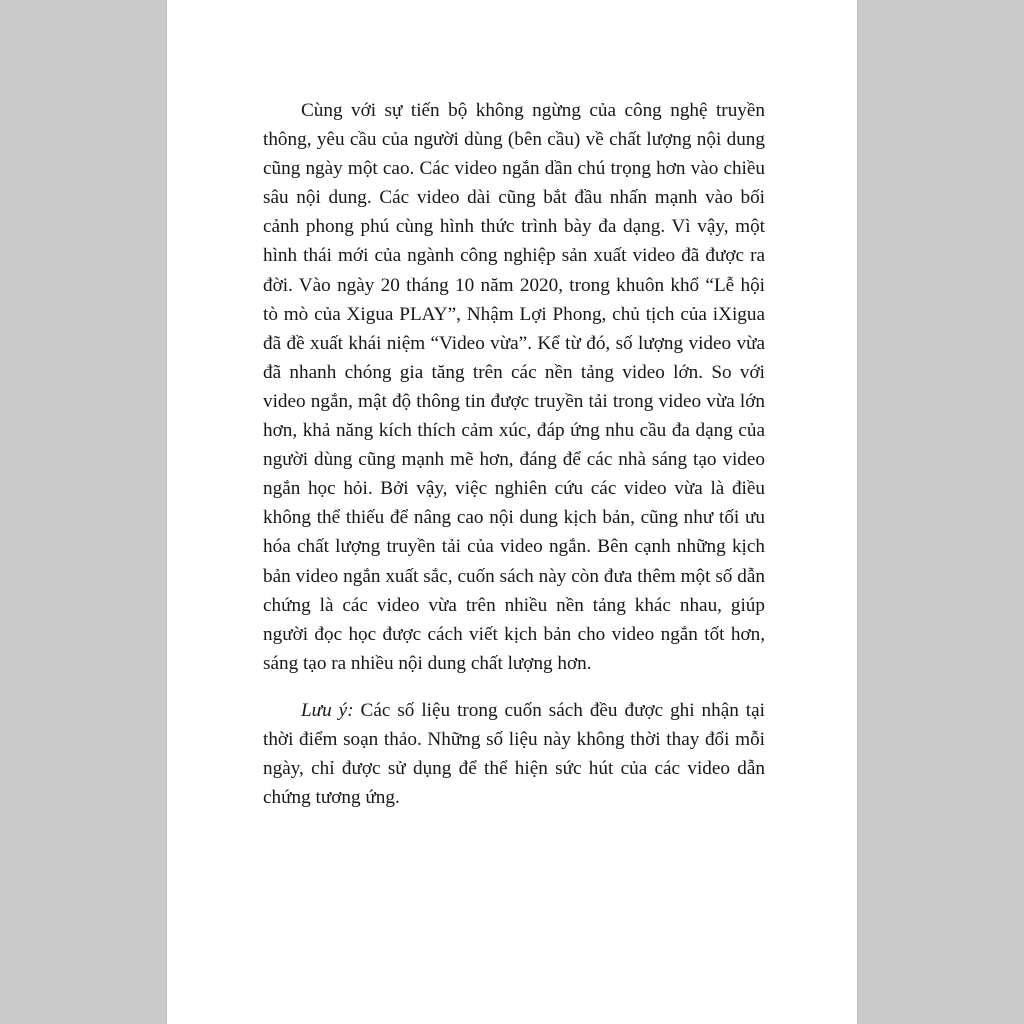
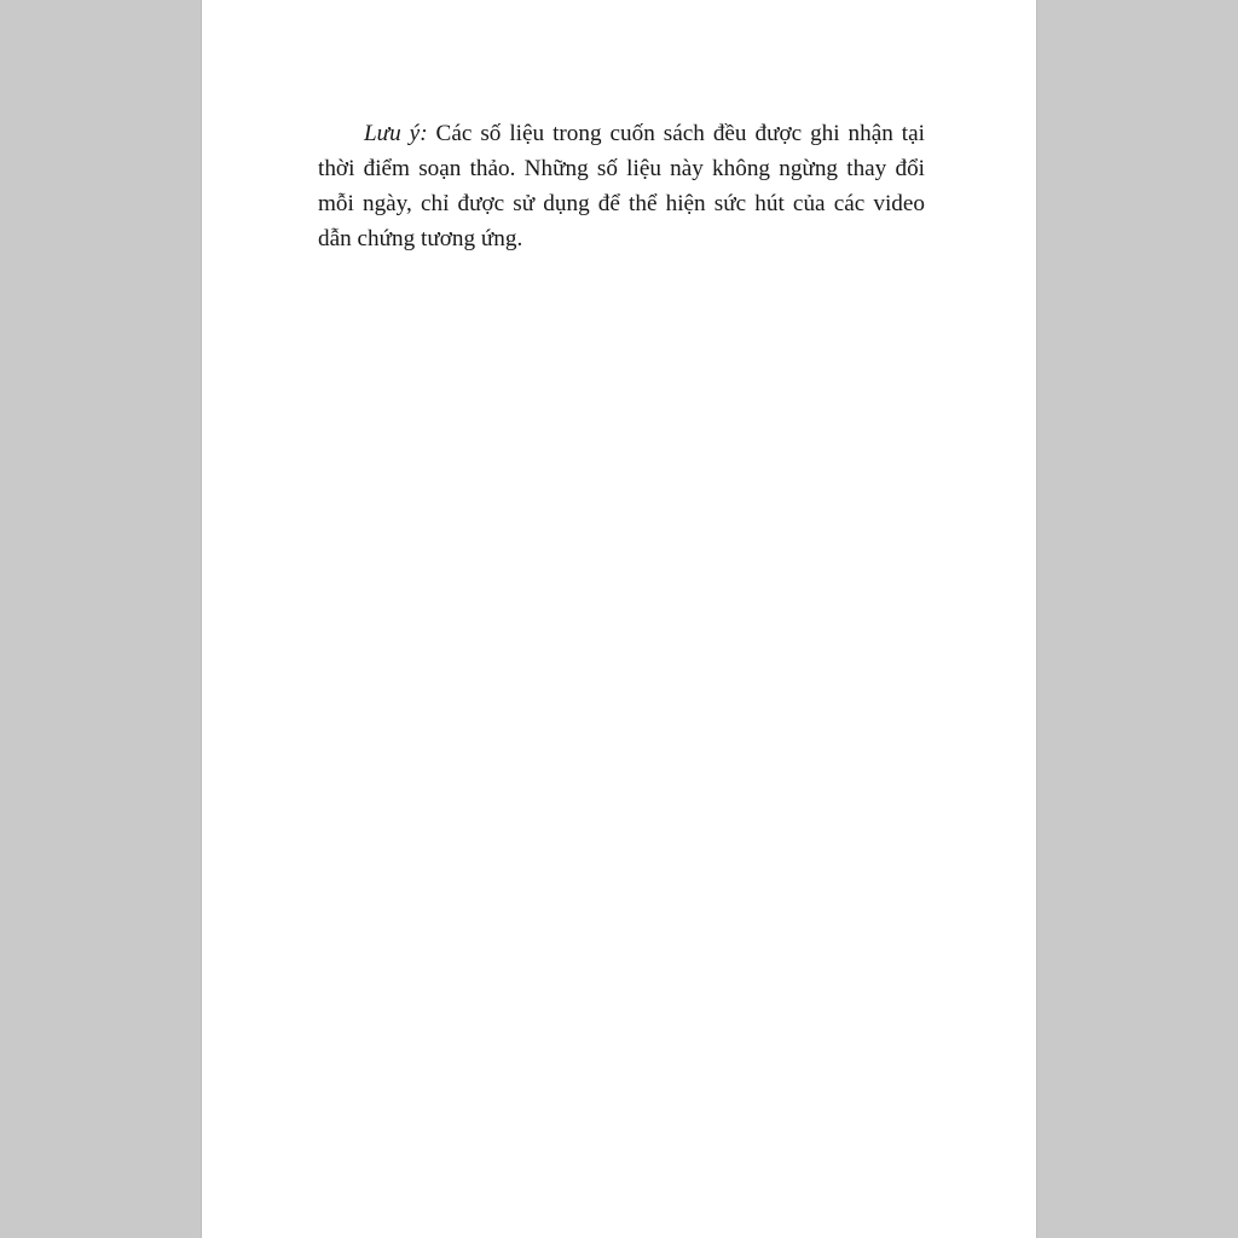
- Cùng với sự tiến bộ không ngừng của công nghệ truyền thông, yêu cầu của người dùng (bên cầu) về chất lượng nội dung cũng ngày một cao. Các video ngắn dần chú trọng hơn vào chiều sâu nội dung. Các video dài cũng bắt đầu nhấn mạnh vào bối cảnh phong phú cùng hình thức trình bày đa dạng. Vì vậy, một hình thái mới của ngành công nghiệp sản xuất video đã được ra đời. Vào ngày 20 tháng 10 năm 2020, trong khuôn khổ “Lễ hội tò mò của Xigua PLAY”, Nhậm Lợi Phong, chủ tịch của iXigua đã đề xuất khái niệm “Video vừa”. Kể từ đó, số lượng video vừa đã nhanh chóng gia tăng trên các nền tảng video lớn. So với video ngắn, mật độ thông tin được truyền tải trong video vừa lớn hơn, khả năng kích thích cảm xúc, đáp ứng nhu cầu đa dạng của người dùng cũng mạnh mẽ hơn, đáng để các nhà sáng tạo video ngắn học hỏi. Bởi vậy, việc nghiên cứu các video vừa là điều không thể thiếu để nâng cao nội dung kịch bản, cũng như tối ưu hóa chất lượng truyền tải của video ngắn. Bên cạnh những kịch bản video ngắn xuất sắc, cuốn sách này còn đưa thêm một số dẫn chứng là các video vừa trên nhiều nền tảng khác nhau, giúp người đọc học được cách viết kịch bản cho video ngắn tốt hơn, sáng tạo ra nhiều nội dung chất lượng hơn.
- Lưu ý: Các số liệu trong cuốn sách đều được ghi nhận tại thời điểm soạn thảo. Những số liệu này không thời thay đổi mỗi ngày, chỉ được sử dụng để thể hiện sức hút của các video dẫn chứng tương ứng.
+ Lưu ý: Các số liệu trong cuốn sách đều được ghi nhận tại thời điểm soạn thảo. Những số liệu này không ngừng thay đổi mỗi ngày, chỉ được sử dụng để thể hiện sức hút của các video dẫn chứng tương ứng.
